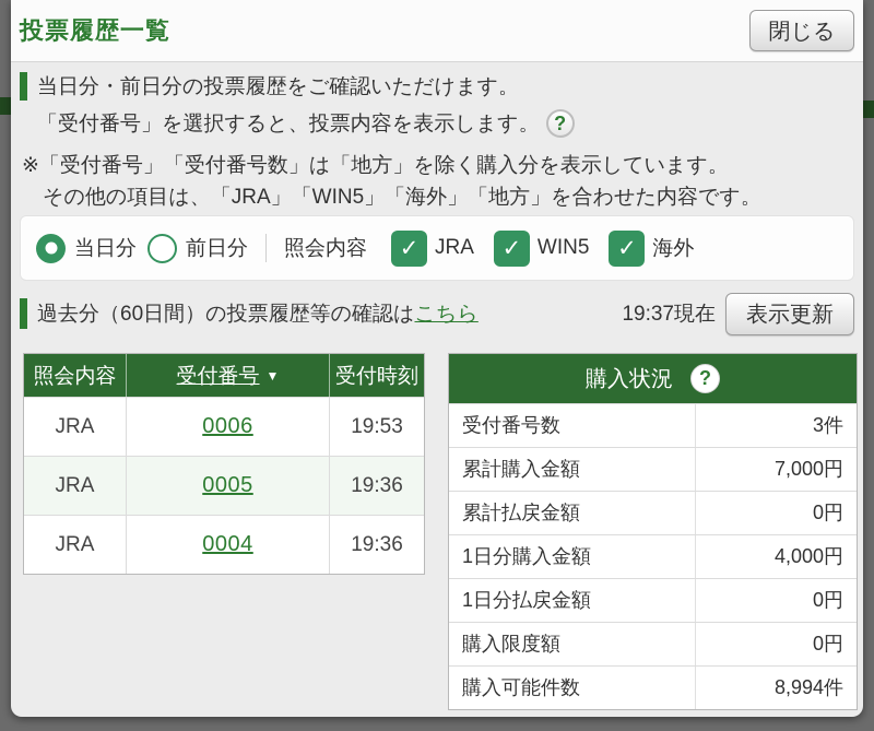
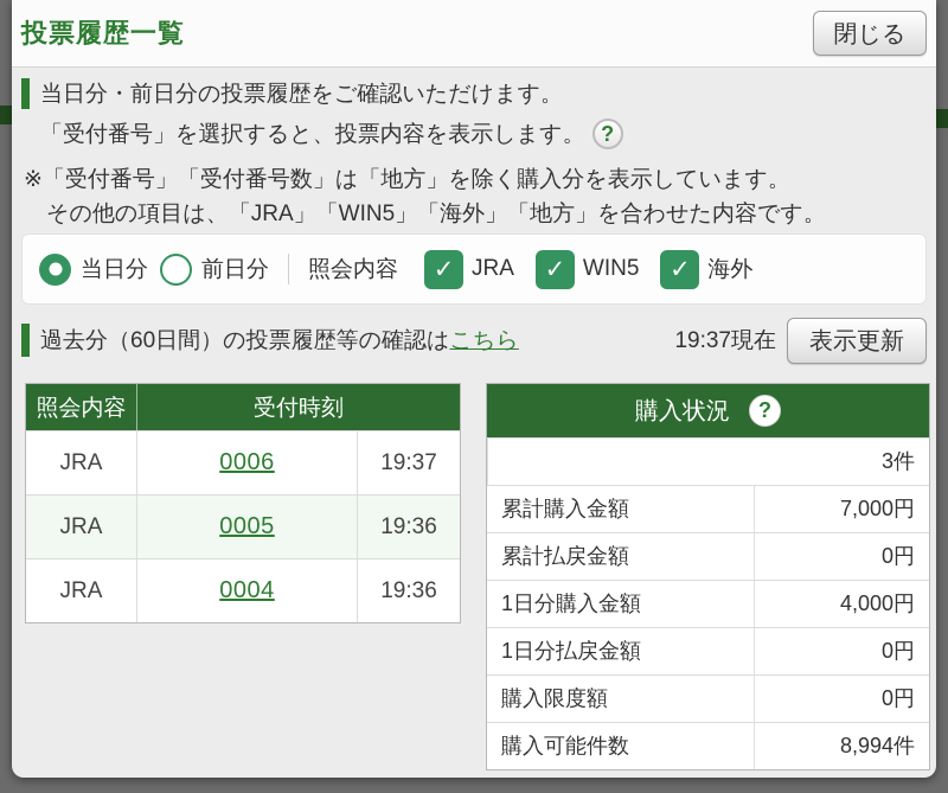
  投票履歴一覧
  閉じる
  当日分・前日分の投票履歴をご確認いただけます。
  「受付番号」を選択すると、投票内容を表示します。
  ?
  ※「受付番号」「受付番号数」は「地方」を除く購入分を表示しています。
  その他の項目は、「JRA」「WIN5」「海外」「地方」を合わせた内容です。
  当日分
  前日分
  照会内容
  ✓
  JRA
  ✓
  WIN5
  ✓
  海外
  過去分（60日間）の投票履歴等の確認は
  こちら
  19:37現在
  表示更新
  照会内容
- 受付番号
- ▼
  受付時刻
  JRA
  0006
- 19:53
+ 19:37
  JRA
  0005
  19:36
  JRA
  0004
  19:36
  購入状況
  ?
- 受付番号数
  3件
  累計購入金額
  7,000円
  累計払戻金額
  0円
  1日分購入金額
  4,000円
  1日分払戻金額
  0円
  購入限度額
  0円
  購入可能件数
  8,994件
